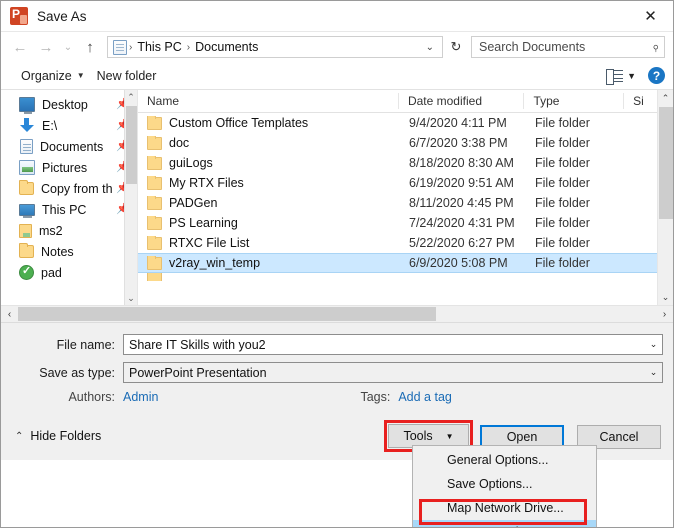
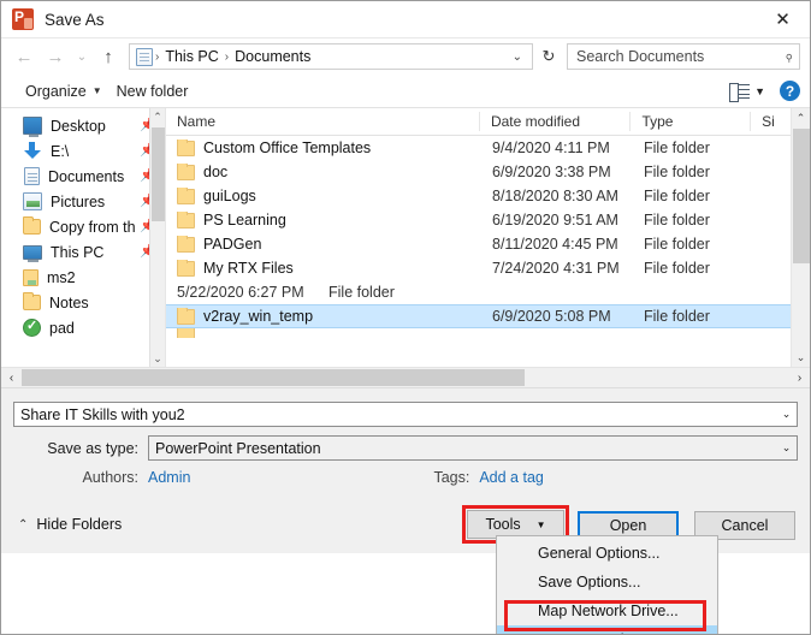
  Save As
  ✕
  ←
  →
  ⌄
  ↑
  ›
  This PC
  ›
  Documents
  ⌄
  ↻
  Search Documents
  Organize
  ▼
  New folder
  ▼
  ?
  Desktop
  📌
  E:\
  📌
  Documents
  📌
  Pictures
  📌
  Copy from th
  📌
  This PC
  📌
  ms2
  Notes
  pad
  ⌃
  ⌄
  Name
  ⌃
  Date modified
  Type
  Si
  Custom Office Templates
  9/4/2020 4:11 PM
  File folder
  doc
- 6/7/2020 3:38 PM
+ 6/9/2020 3:38 PM
  File folder
  guiLogs
  8/18/2020 8:30 AM
  File folder
- My RTX Files
+ PS Learning
  6/19/2020 9:51 AM
  File folder
  PADGen
  8/11/2020 4:45 PM
  File folder
- PS Learning
+ My RTX Files
  7/24/2020 4:31 PM
  File folder
- RTXC File List
  5/22/2020 6:27 PM
  File folder
  v2ray_win_temp
  6/9/2020 5:08 PM
  File folder
  ⌃
  ⌄
  ‹
  ›
- File name:
  Share IT Skills with you2
  ⌄
  Save as type:
  PowerPoint Presentation
  ⌄
  Authors:
  Admin
  Tags:
  Add a tag
  ⌃
  Hide Folders
  Tools
  ▼
  Open
  Cancel
  General Options...
  Save Options...
  Map Network Drive...
